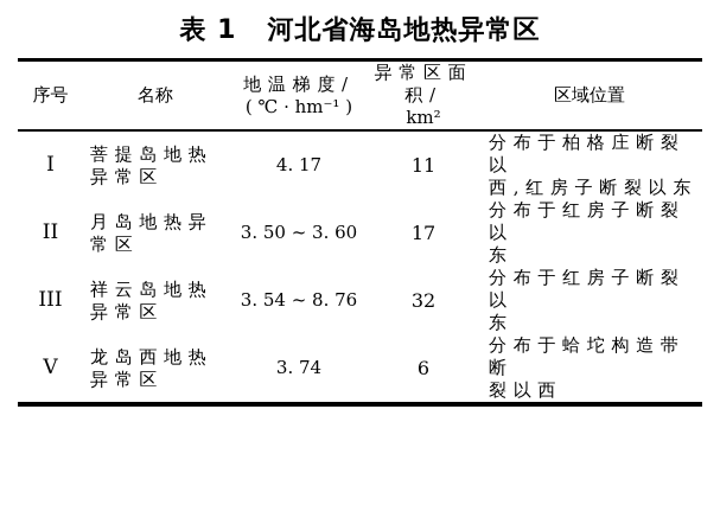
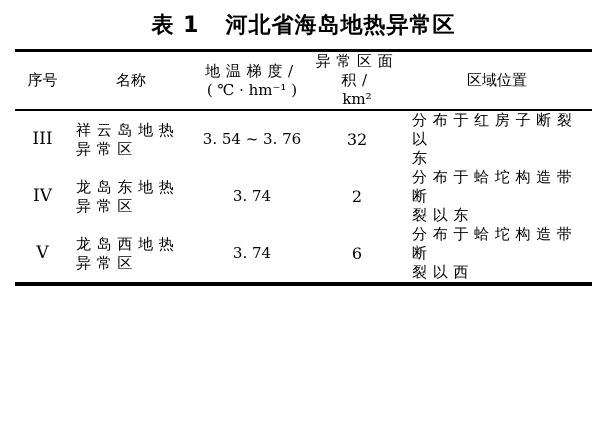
  表 1 河北省海岛地热异常区
  序号	名称	地温梯度/ ( ℃ · hm⁻¹ )	异常区面积/ km²	区域位置
- I	菩提岛地热 异常区	4. 17	11	分布于柏格庄断裂以 西,红房子断裂以东
- II	月岛地热异 常区	3. 50 ~ 3. 60	17	分布于红房子断裂以 东
- III	祥云岛地热 异常区	3. 54 ~ 8. 76	32	分布于红房子断裂以 东
+ III	祥云岛地热 异常区	3. 54 ~ 3. 76	32	分布于红房子断裂以 东
+ IV	龙岛东地热 异常区	3. 74	2	分布于蛤坨构造带断 裂以东
  V	龙岛西地热 异常区	3. 74	6	分布于蛤坨构造带断 裂以西
